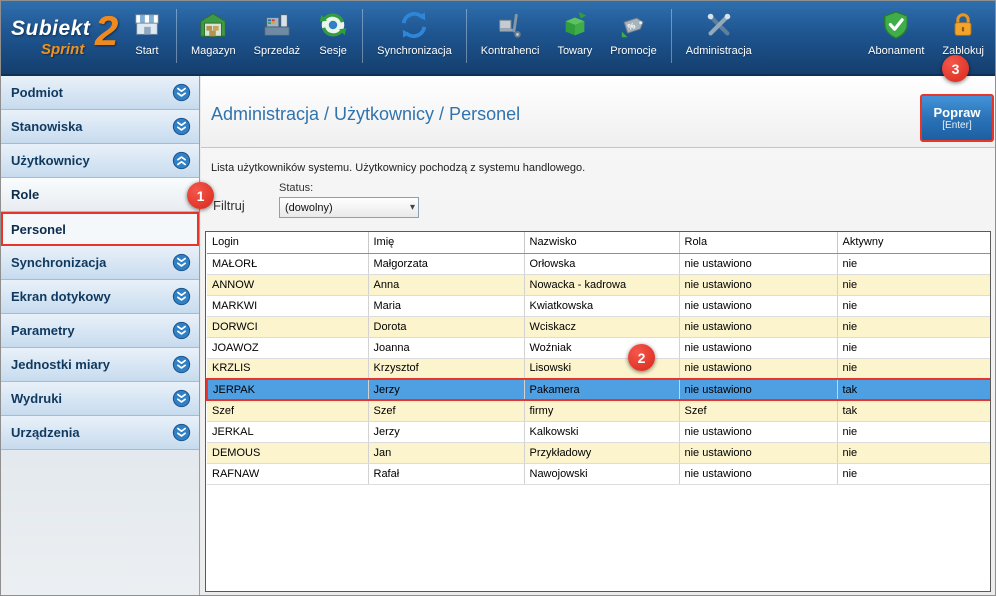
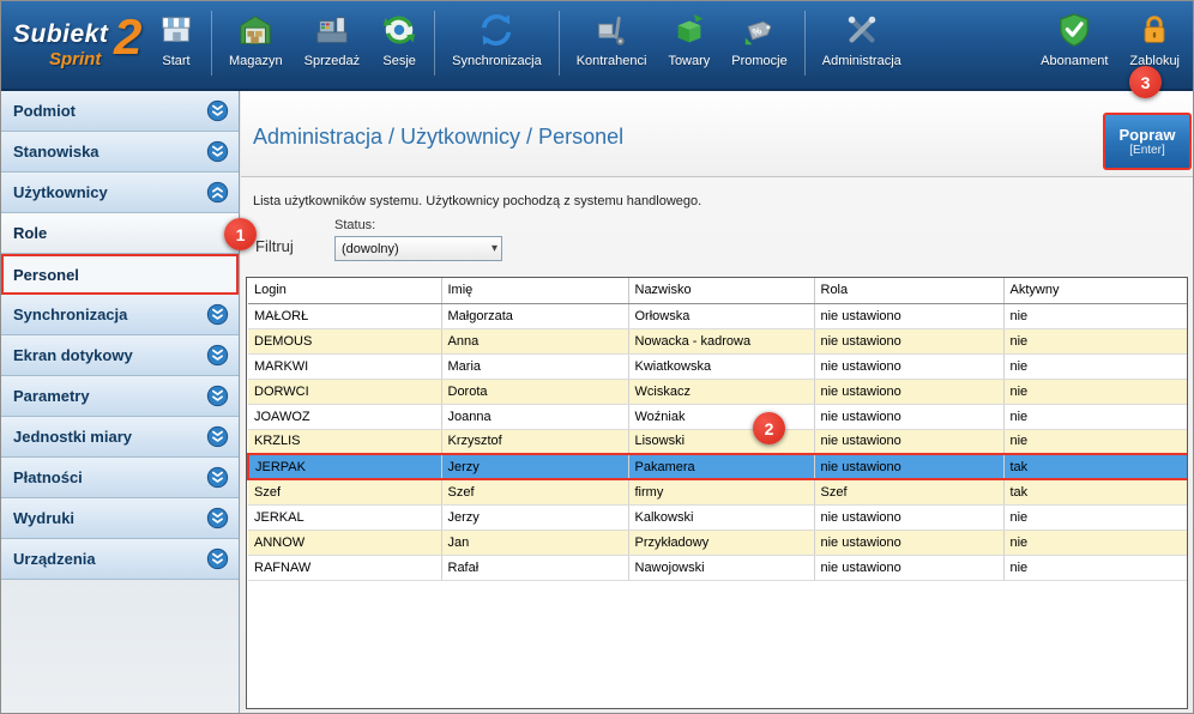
  Subiekt
  2
  Sprint
  Start
  Magazyn
  Sprzedaż
  Sesje
  Synchronizacja
  Kontrahenci
  Towary
  Promocje
  Administracja
  Abonament
  Zablokuj
  Podmiot
  Stanowiska
  Użytkownicy
  Role
  Personel
  Synchronizacja
  Ekran dotykowy
  Parametry
  Jednostki miary
+ Płatności
  Wydruki
  Urządzenia
  Administracja / Użytkownicy / Personel
  Popraw
  [Enter]
  Lista użytkowników systemu. Użytkownicy pochodzą z systemu handlowego.
  Filtruj
  Status:
  (dowolny)
  ▾
  Login	Imię	Nazwisko	Rola	Aktywny
  MAŁORŁ	Małgorzata	Orłowska	nie ustawiono	nie
- ANNOW	Anna	Nowacka - kadrowa	nie ustawiono	nie
+ DEMOUS	Anna	Nowacka - kadrowa	nie ustawiono	nie
  MARKWI	Maria	Kwiatkowska	nie ustawiono	nie
  DORWCI	Dorota	Wciskacz	nie ustawiono	nie
  JOAWOZ	Joanna	Woźniak	nie ustawiono	nie
  KRZLIS	Krzysztof	Lisowski	nie ustawiono	nie
  JERPAK	Jerzy	Pakamera	nie ustawiono	tak
  Szef	Szef	firmy	Szef	tak
  JERKAL	Jerzy	Kalkowski	nie ustawiono	nie
- DEMOUS	Jan	Przykładowy	nie ustawiono	nie
+ ANNOW	Jan	Przykładowy	nie ustawiono	nie
  RAFNAW	Rafał	Nawojowski	nie ustawiono	nie
  1
  2
  3
